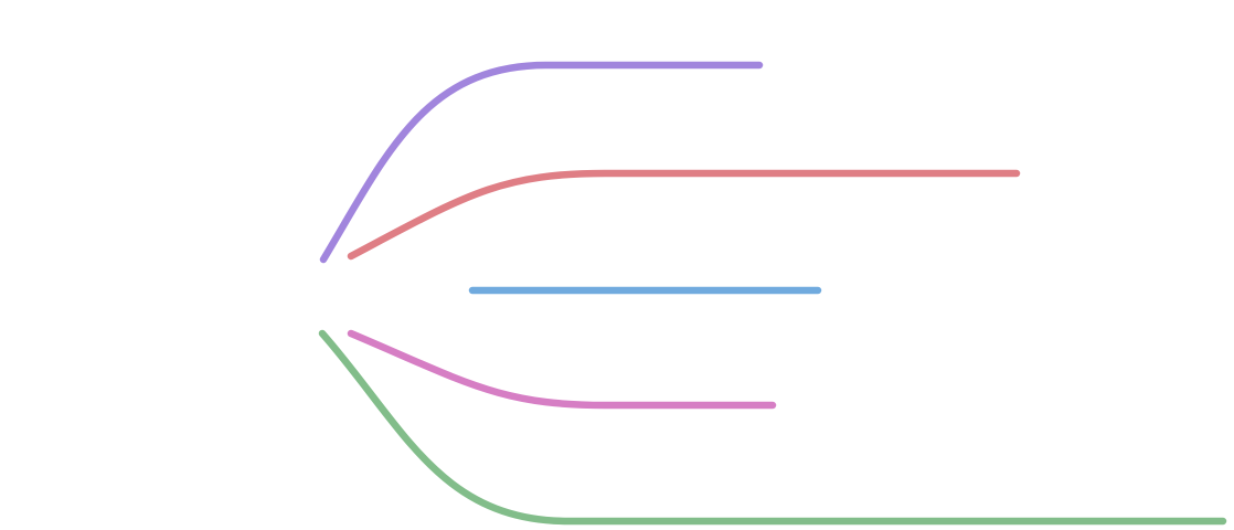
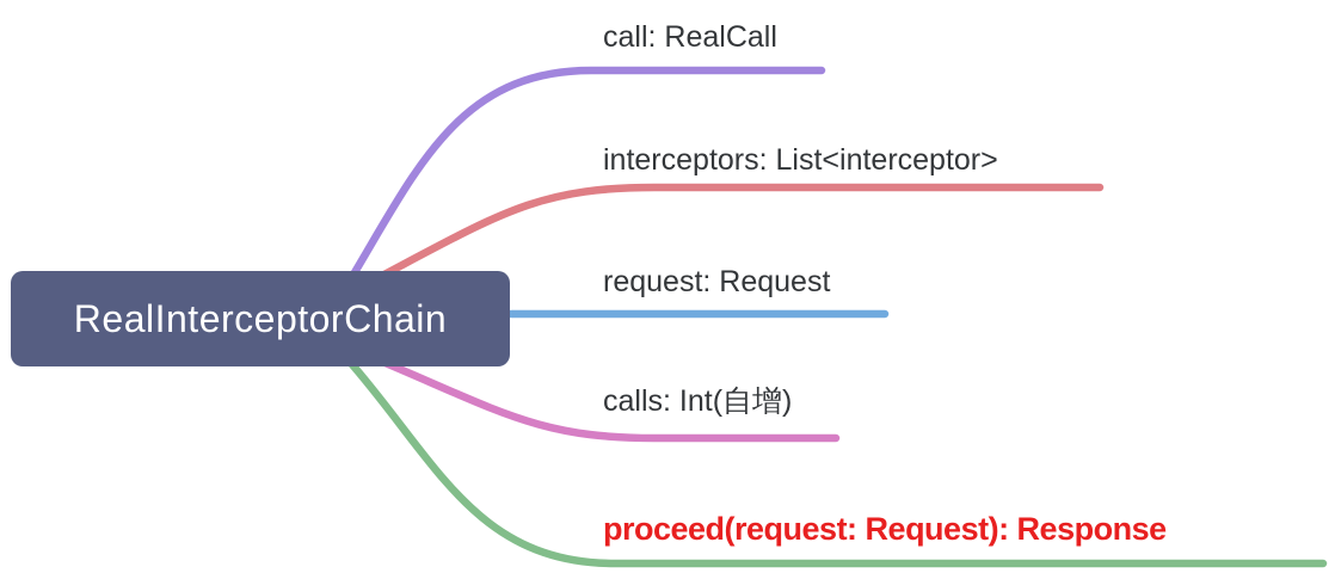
+ RealInterceptorChain
+ call: RealCall
+ interceptors: List<interceptor>
+ request: Request
+ calls: Int(自增)
+ proceed(request: Request): Response
